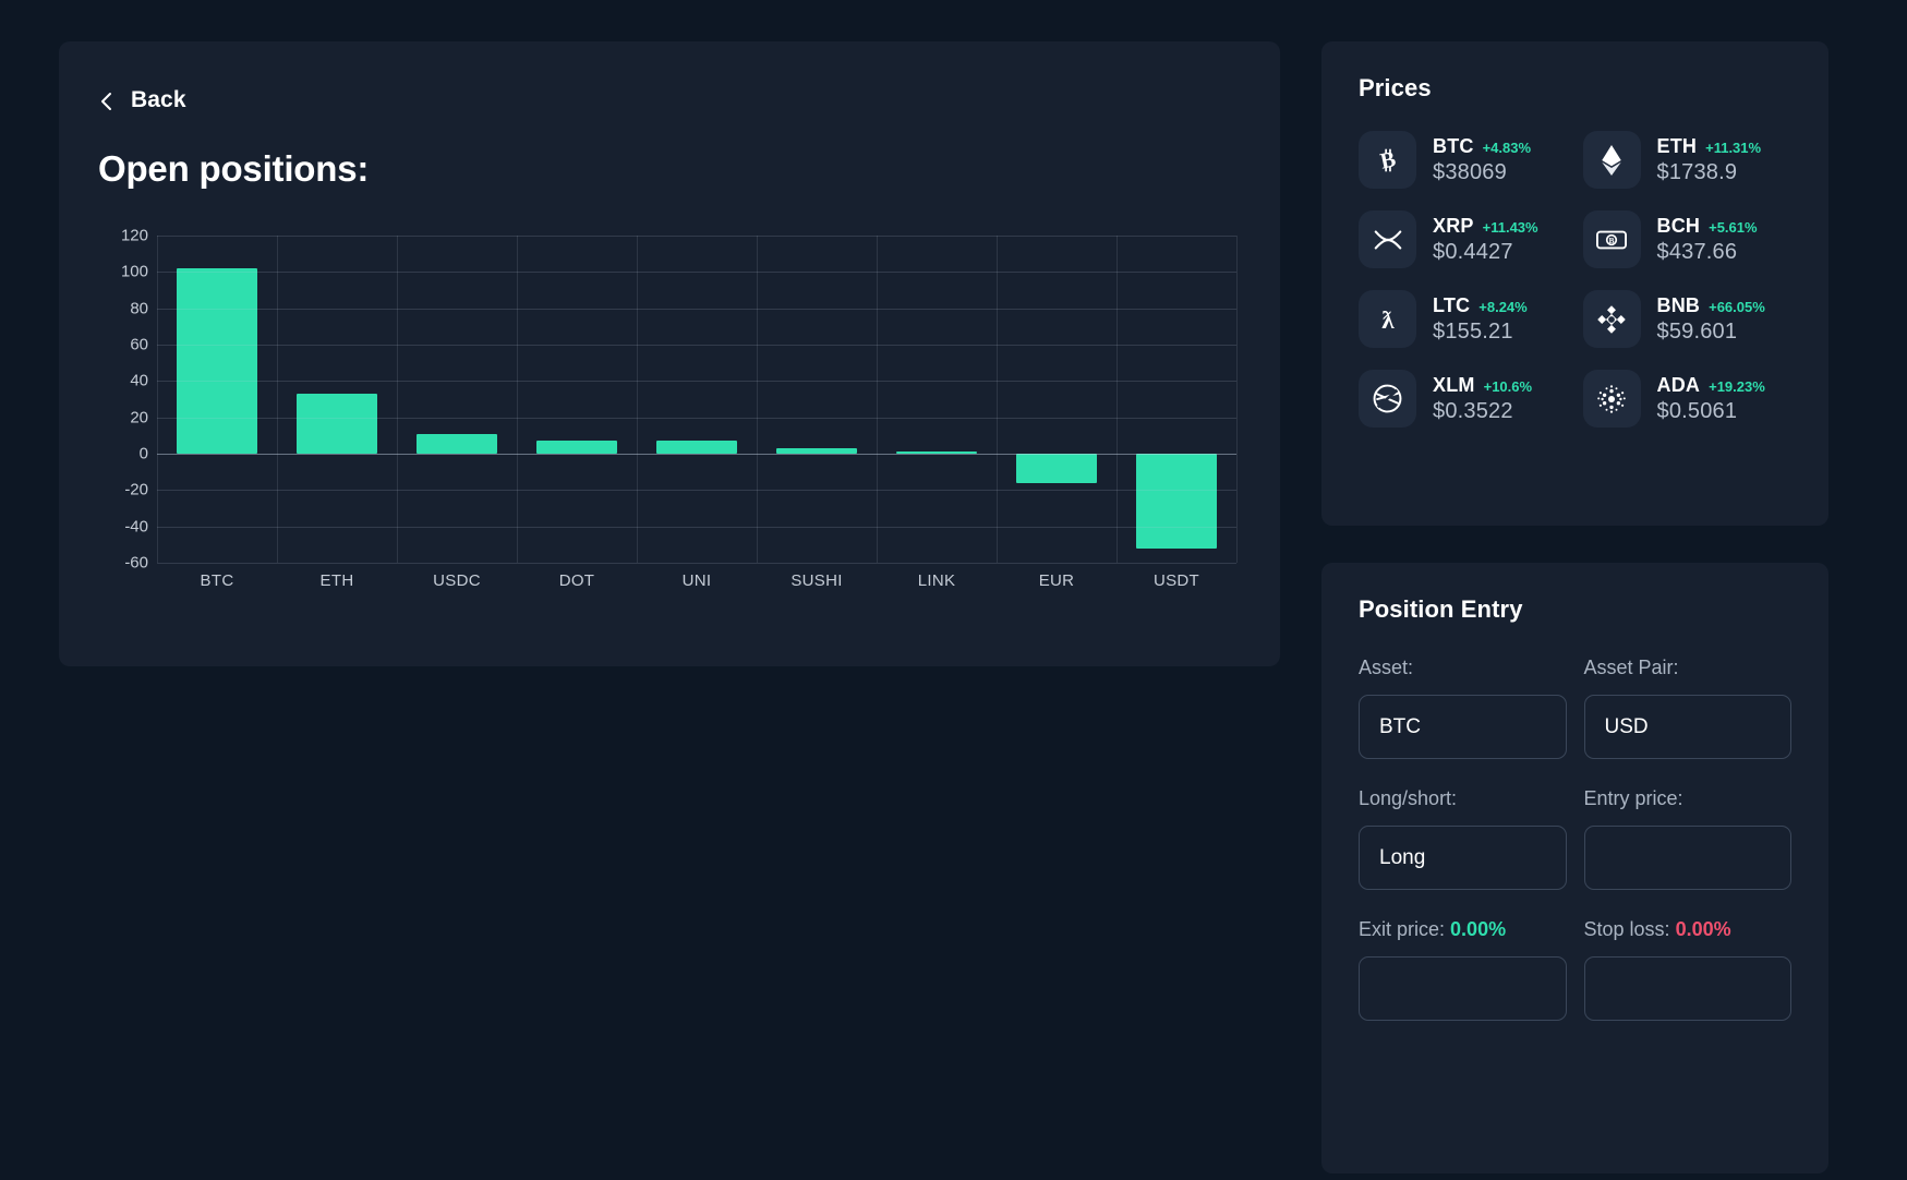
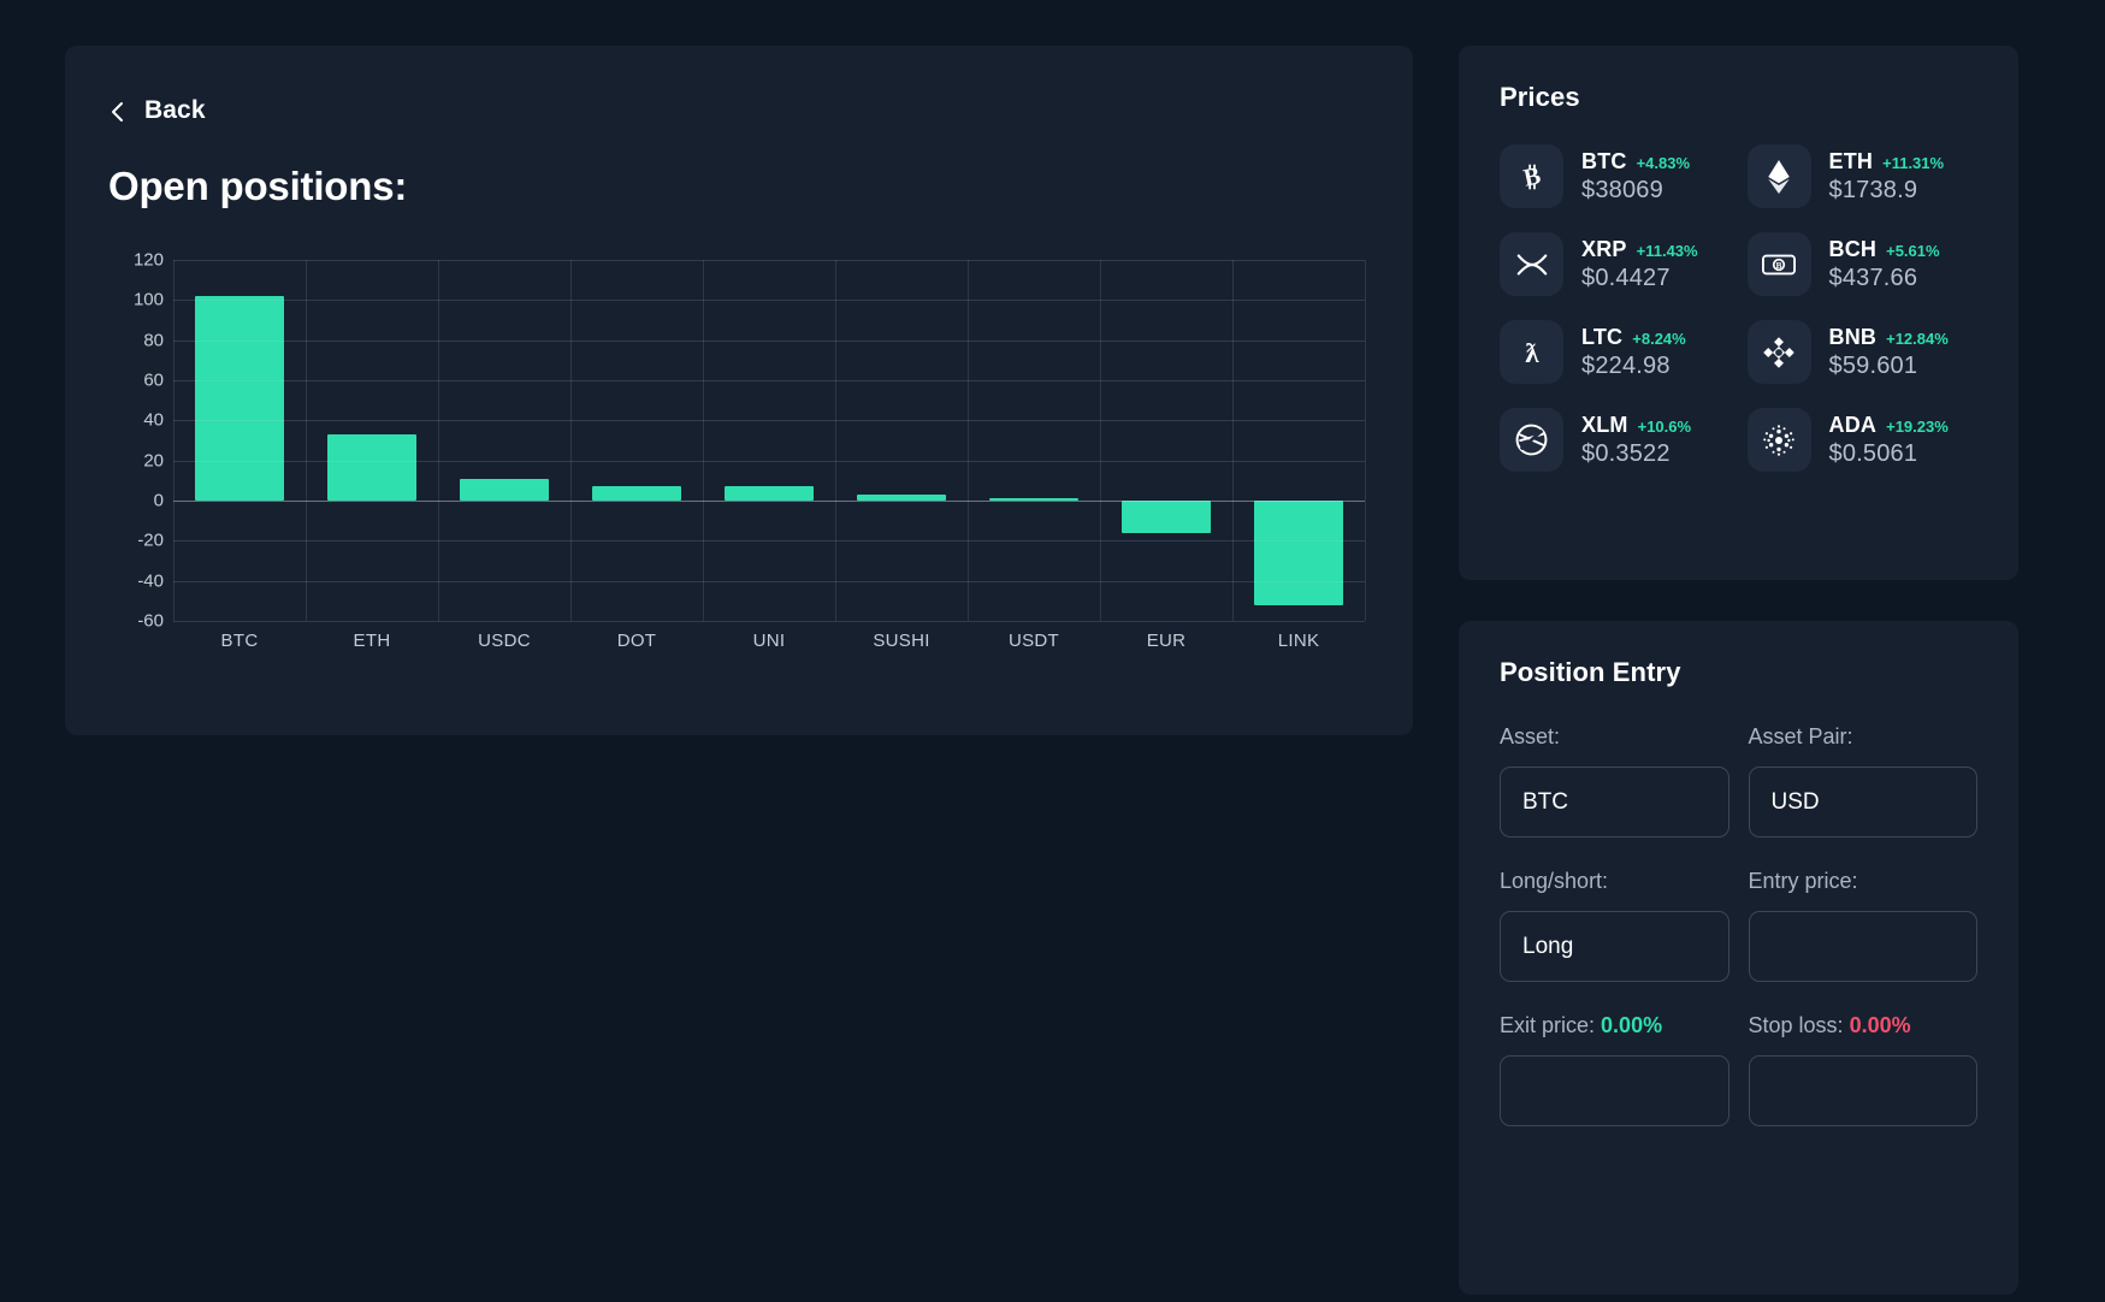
  Back
  Open positions:
  120
  100
  80
  60
  40
  20
  0
  -20
  -40
  -60
  BTC
  ETH
  USDC
  DOT
  UNI
  SUSHI
- LINK
+ USDT
  EUR
- USDT
+ LINK
  Prices
  BTC
  +4.83%
  $38069
  ETH
  +11.31%
  $1738.9
  XRP
  +11.43%
  $0.4427
  B
  BCH
  +5.61%
  $437.66
  ƛ
  LTC
  +8.24%
- $155.21
+ $224.98
  BNB
- +66.05%
+ +12.84%
  $59.601
  XLM
  +10.6%
  $0.3522
  ADA
  +19.23%
  $0.5061
  Position Entry
  Asset:
  BTC
  Asset Pair:
  USD
  Long/short:
  Long
  Entry price:
  Exit price: 0.00%
  Stop loss: 0.00%
